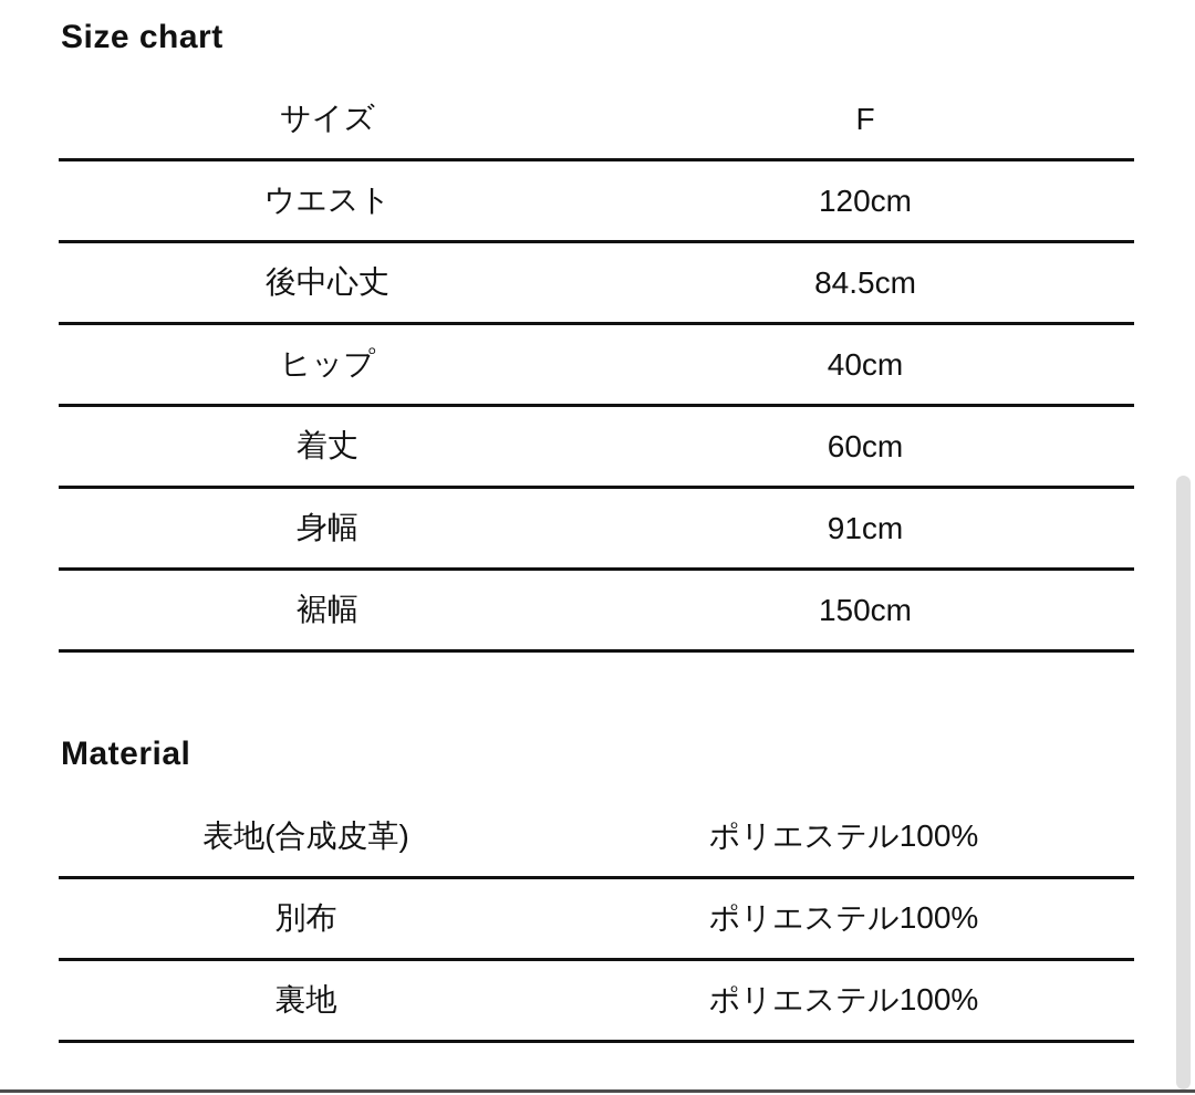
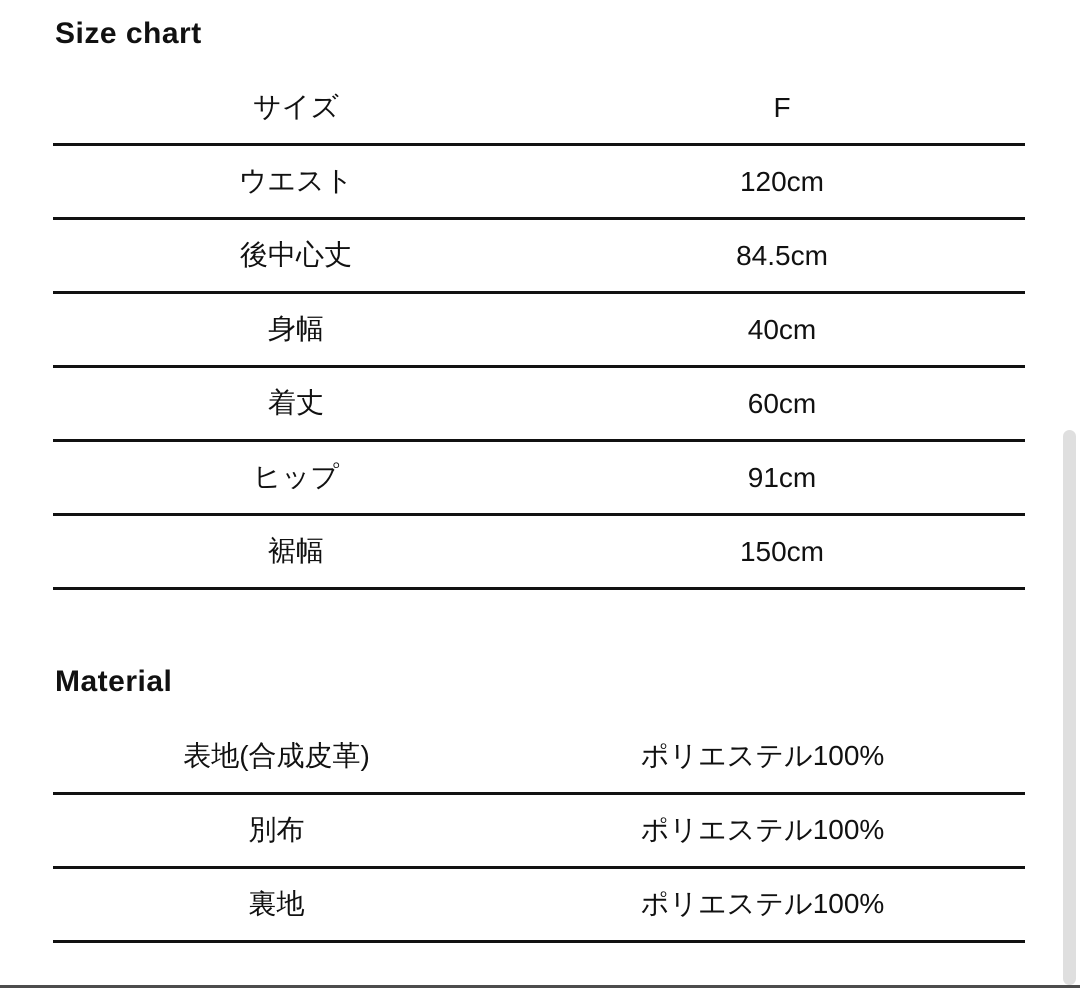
  Size chart
  サイズ
  F
  ウエスト
  120cm
  後中心丈
  84.5cm
- ヒップ
+ 身幅
  40cm
  着丈
  60cm
- 身幅
+ ヒップ
  91cm
  裾幅
  150cm
  Material
  表地(合成皮革)
  ポリエステル100%
  別布
  ポリエステル100%
  裏地
  ポリエステル100%
